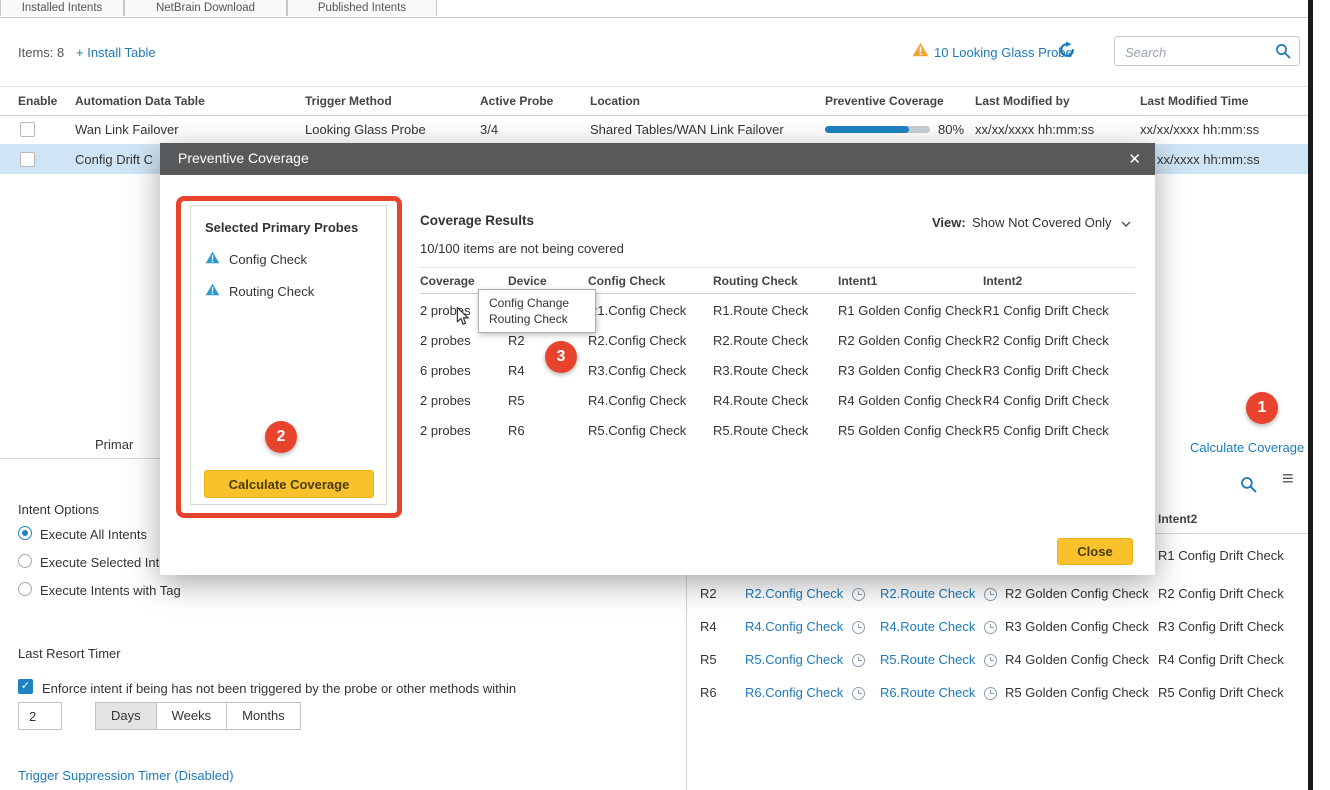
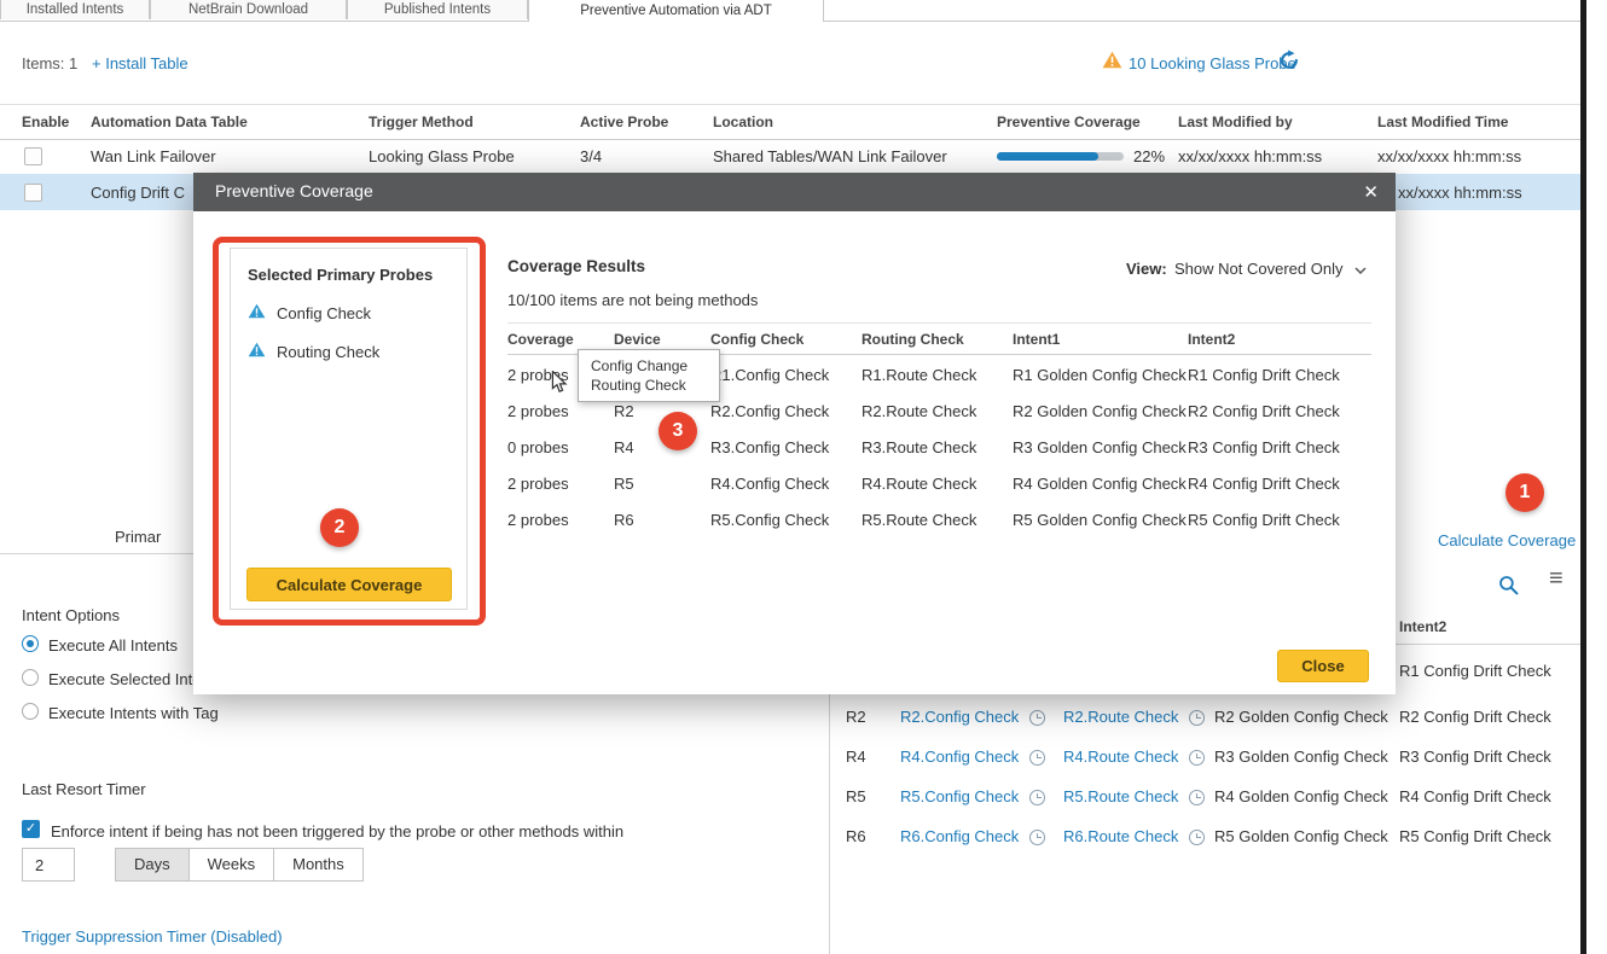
  Installed Intents
  NetBrain Download
  Published Intents
+ Preventive Automation via ADT
- Items: 8
+ Items: 1
  + Install Table
  10 Looking Glass Proe
- Search
  Enable
  Automation Data Table
  Trigger Method
  Active Probe
  Location
  Preventive Coverage
  Last Modified by
  Last Modified Time
  Wan Link Failover
  Looking Glass Probe
  3/4
  Shared Tables/WAN Link Failover
- 80%
+ 22%
  xx/xx/xxxx hh:mm:ss
  xx/xx/xxxx hh:mm:ss
  Config Drift C
  xx/xxxx hh:mm:ss
  Primar
  Intent Options
  Execute All Intents
  Execute Selected Int
  Execute Intents with Tag
  Last Resort Timer
  Enforce intent if being has not been triggered by the probe or other methods within
  2
  Days
  Weeks
  Months
  Trigger Suppression Timer (Disabled)
  Calculate Coverage
  ≡
  Intent2
  R1 Config Drift Check
  R2
  R2.Config Check
  R2.Route Check
  R2 Golden Config Check
  R2 Config Drift Check
  R4
  R4.Config Check
  R4.Route Check
  R3 Golden Config Check
  R3 Config Drift Check
  R5
  R5.Config Check
  R5.Route Check
  R4 Golden Config Check
  R4 Config Drift Check
  R6
  R6.Config Check
  R6.Route Check
  R5 Golden Config Check
  R5 Config Drift Check
  Preventive Coverage
  ✕
  Selected Primary Probes
  Config Check
  Routing Check
  Calculate Coverage
  Coverage Results
- 10/100 items are not being covered
+ 10/100 items are not being methods
  View:
  Show Not Covered Only
  Coverage
  Device
  Config Check
  Routing Check
  Intent1
  Intent2
  2 probs
  1.Config Check
  R1.Route Check
  R1 Golden Config Check
  R1 Config Drift Check
  2 probes
  R2
  R2.Config Check
  R2.Route Check
  R2 Golden Config Check
  R2 Config Drift Check
- 6 probes
+ 0 probes
  R4
  R3.Config Check
  R3.Route Check
  R3 Golden Config Check
  R3 Config Drift Check
  2 probes
  R5
  R4.Config Check
  R4.Route Check
  R4 Golden Config Check
  R4 Config Drift Check
  2 probes
  R6
  R5.Config Check
  R5.Route Check
  R5 Golden Config Check
  R5 Config Drift Check
  Config Change
  Routing Check
  Close
  1
  2
  3
